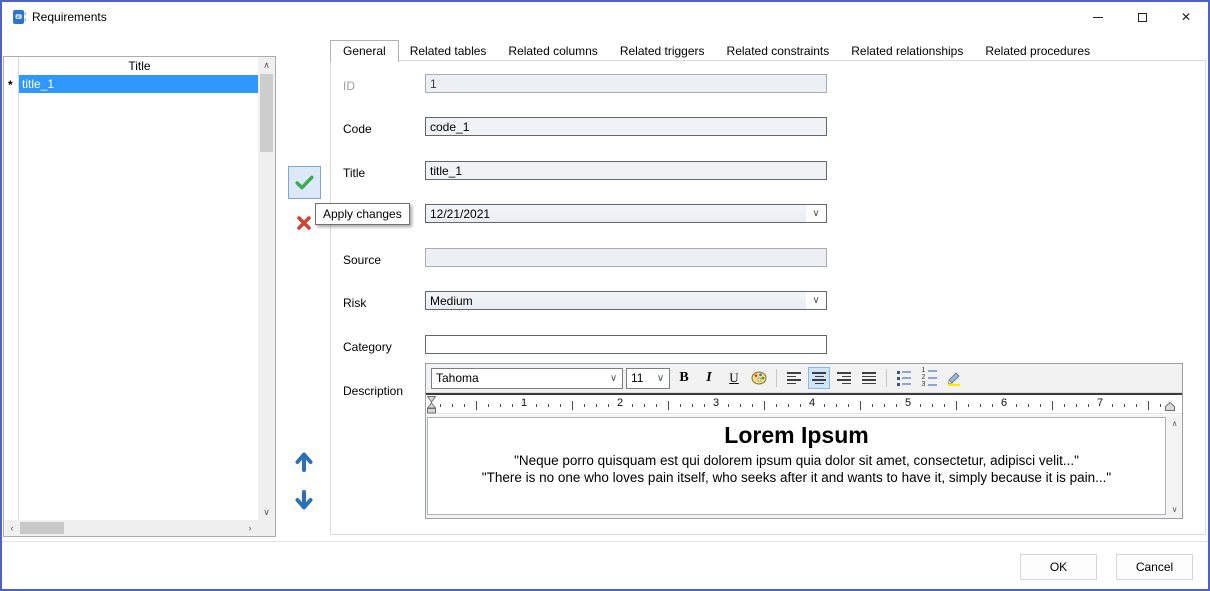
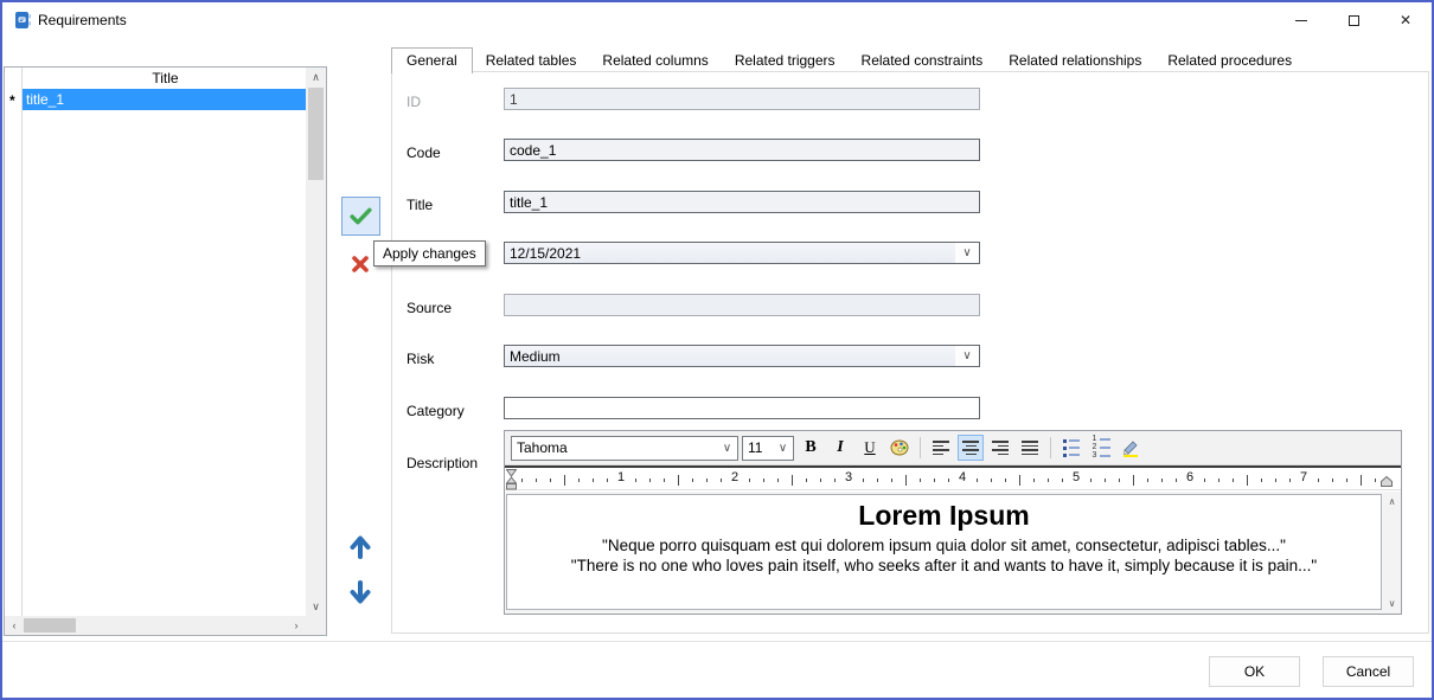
  Requirements
  ✕
  Title
  title_1
  *
  ∧
  ∨
  ‹
  ›
  Apply changes
  General
  Related tables
  Related columns
  Related triggers
  Related constraints
  Related relationships
  Related procedures
  ID
  1
  Code
  code_1
  Title
  title_1
- 12/21/2021
+ 12/15/2021
  ∨
  Source
  Risk
  Medium
  ∨
  Category
  Description
  Tahoma
  ∨
  11
  ∨
  B
  I
  U
  1
  2
  3
  4
  5
  6
  7
  Lorem Ipsum
- "Neque porro quisquam est qui dolorem ipsum quia dolor sit amet, consectetur, adipisci velit..."
+ "Neque porro quisquam est qui dolorem ipsum quia dolor sit amet, consectetur, adipisci tables..."
  "There is no one who loves pain itself, who seeks after it and wants to have it, simply because it is pain..."
  ∧
  ∨
  OK
  Cancel
